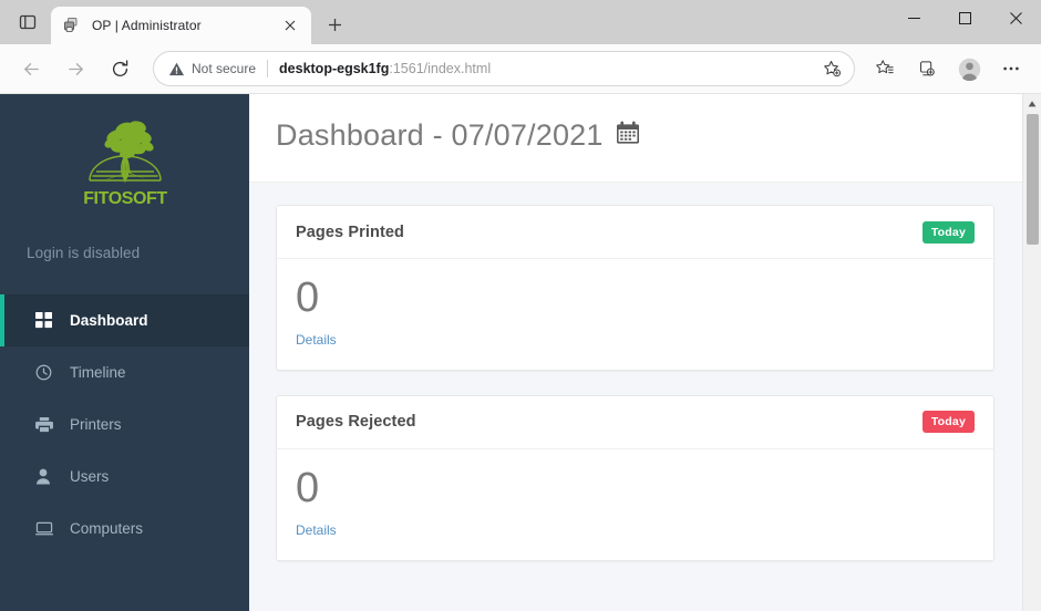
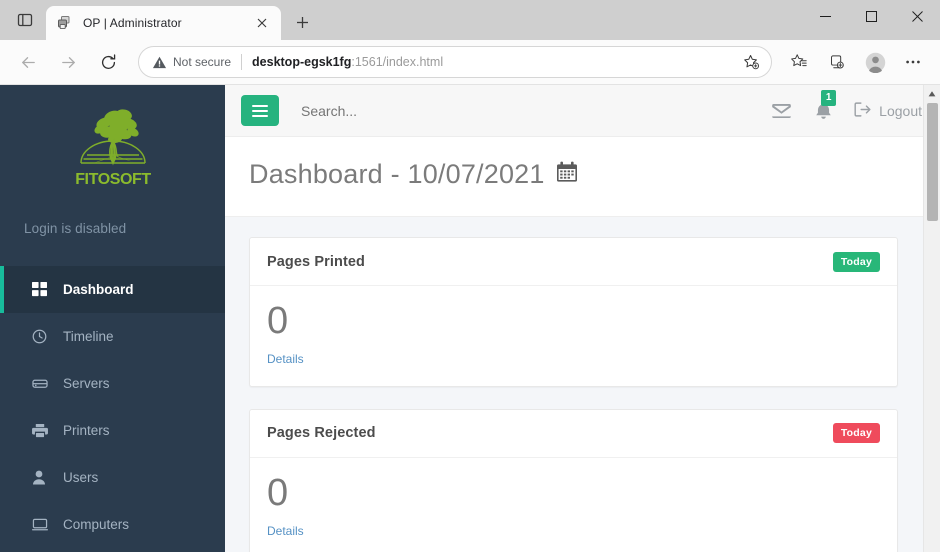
  OP | Administrator
  Not secure
  desktop-egsk1fg:1561/index.html
  FITOSOFT
  Login is disabled
  Dashboard
  Timeline
+ Servers
  Printers
  Users
  Computers
+ Search...
+ 1
+ Logout
- Dashboard - 07/07/2021
+ Dashboard - 10/07/2021
  Pages Printed
  Today
  0
  Details
  Pages Rejected
  Today
  0
  Details
